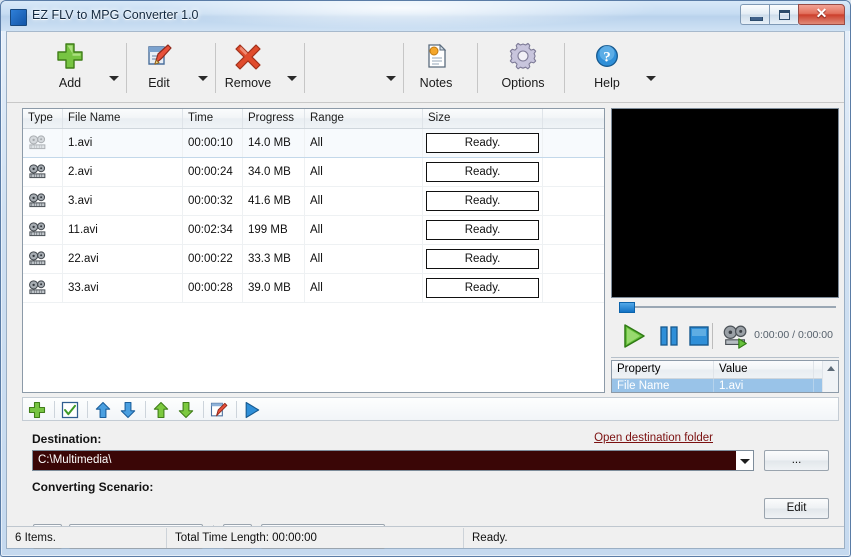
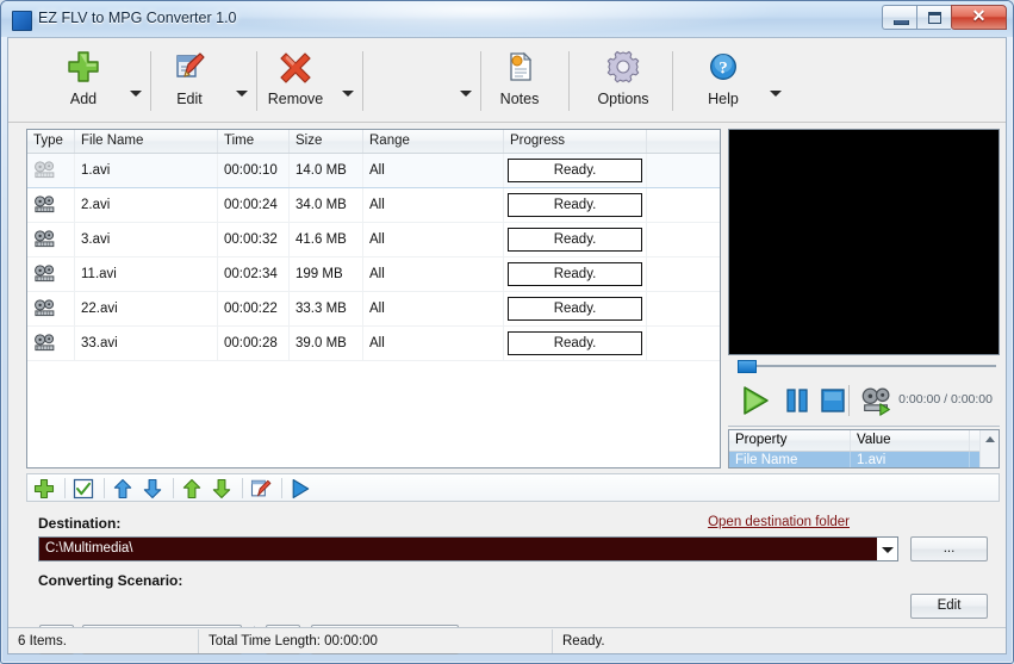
  EZ FLV to MPG Converter 1.0
  ✕
  Add
  Edit
  Remove
  Notes
  Options
  ?
  Help
  Type
  File Name
  Time
- Progress
+ Size
  Range
- Size
+ Progress
  1.avi
  00:00:10
  14.0 MB
  All
  Ready.
  2.avi
  00:00:24
  34.0 MB
  All
  Ready.
  3.avi
  00:00:32
  41.6 MB
  All
  Ready.
  11.avi
  00:02:34
  199 MB
  All
  Ready.
  22.avi
  00:00:22
  33.3 MB
  All
  Ready.
  33.avi
  00:00:28
  39.0 MB
  All
  Ready.
  0:00:00 / 0:00:00
  Property
  Value
  File Name
  1.avi
  Destination:
  Open destination folder
  C:\Multimedia\
  ...
  Converting Scenario:
  Edit
  6 Items.
  Total Time Length: 00:00:00
  Ready.
